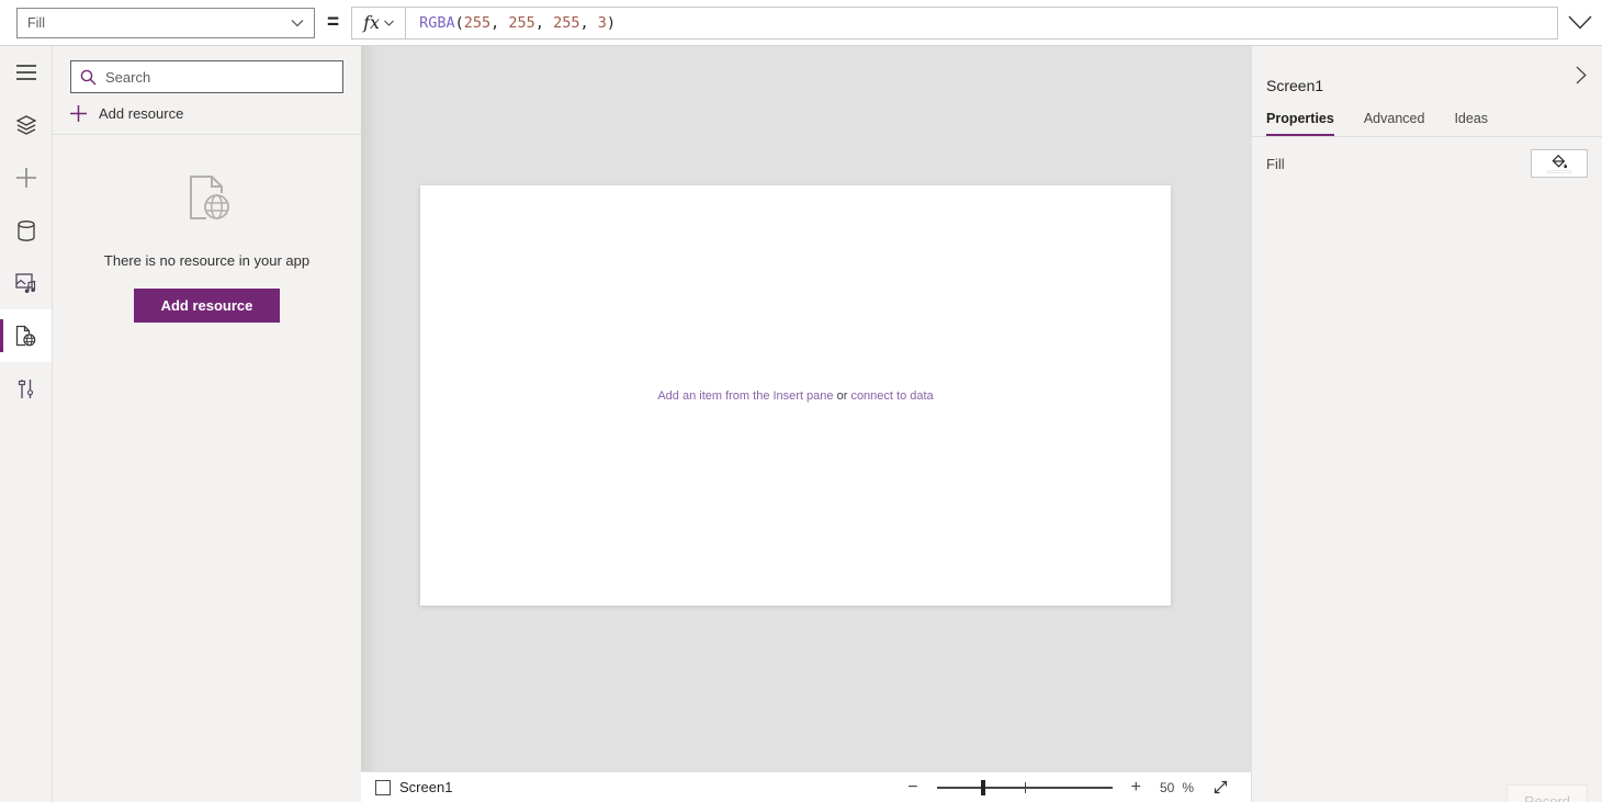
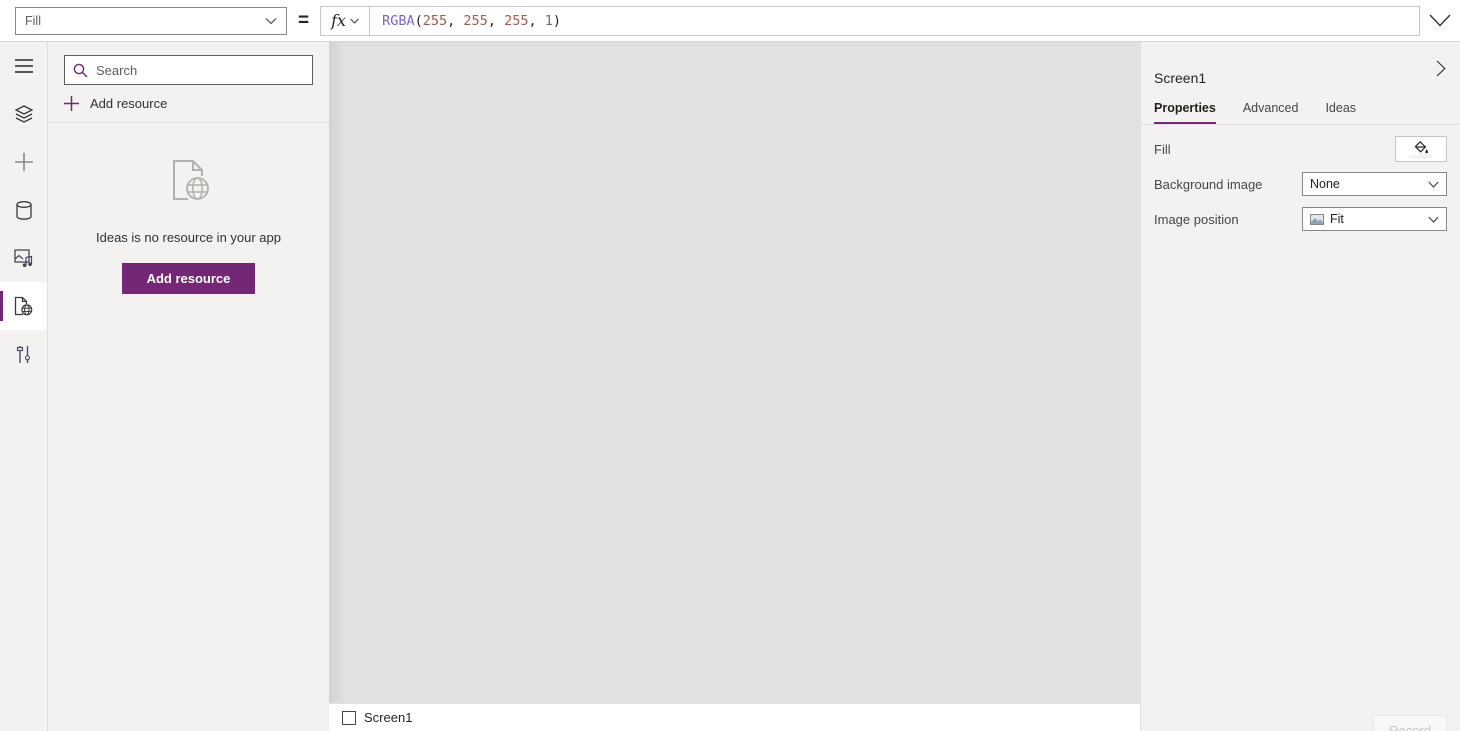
  Fill
  =
  fx
  RGBA
  (
  255
  ,
  255
  ,
  255
  ,
- 3
+ 1
  )
  Search
  Add resource
- There is no resource in your app
+ Ideas is no resource in your app
  Add resource
- Add an item from the Insert pane or connect to data
  Screen1
- −
- +
- 50
- %
  Screen1
  Properties
  Advanced
  Ideas
  Fill
+ Background image
+ None
+ Image position
+ Fit
